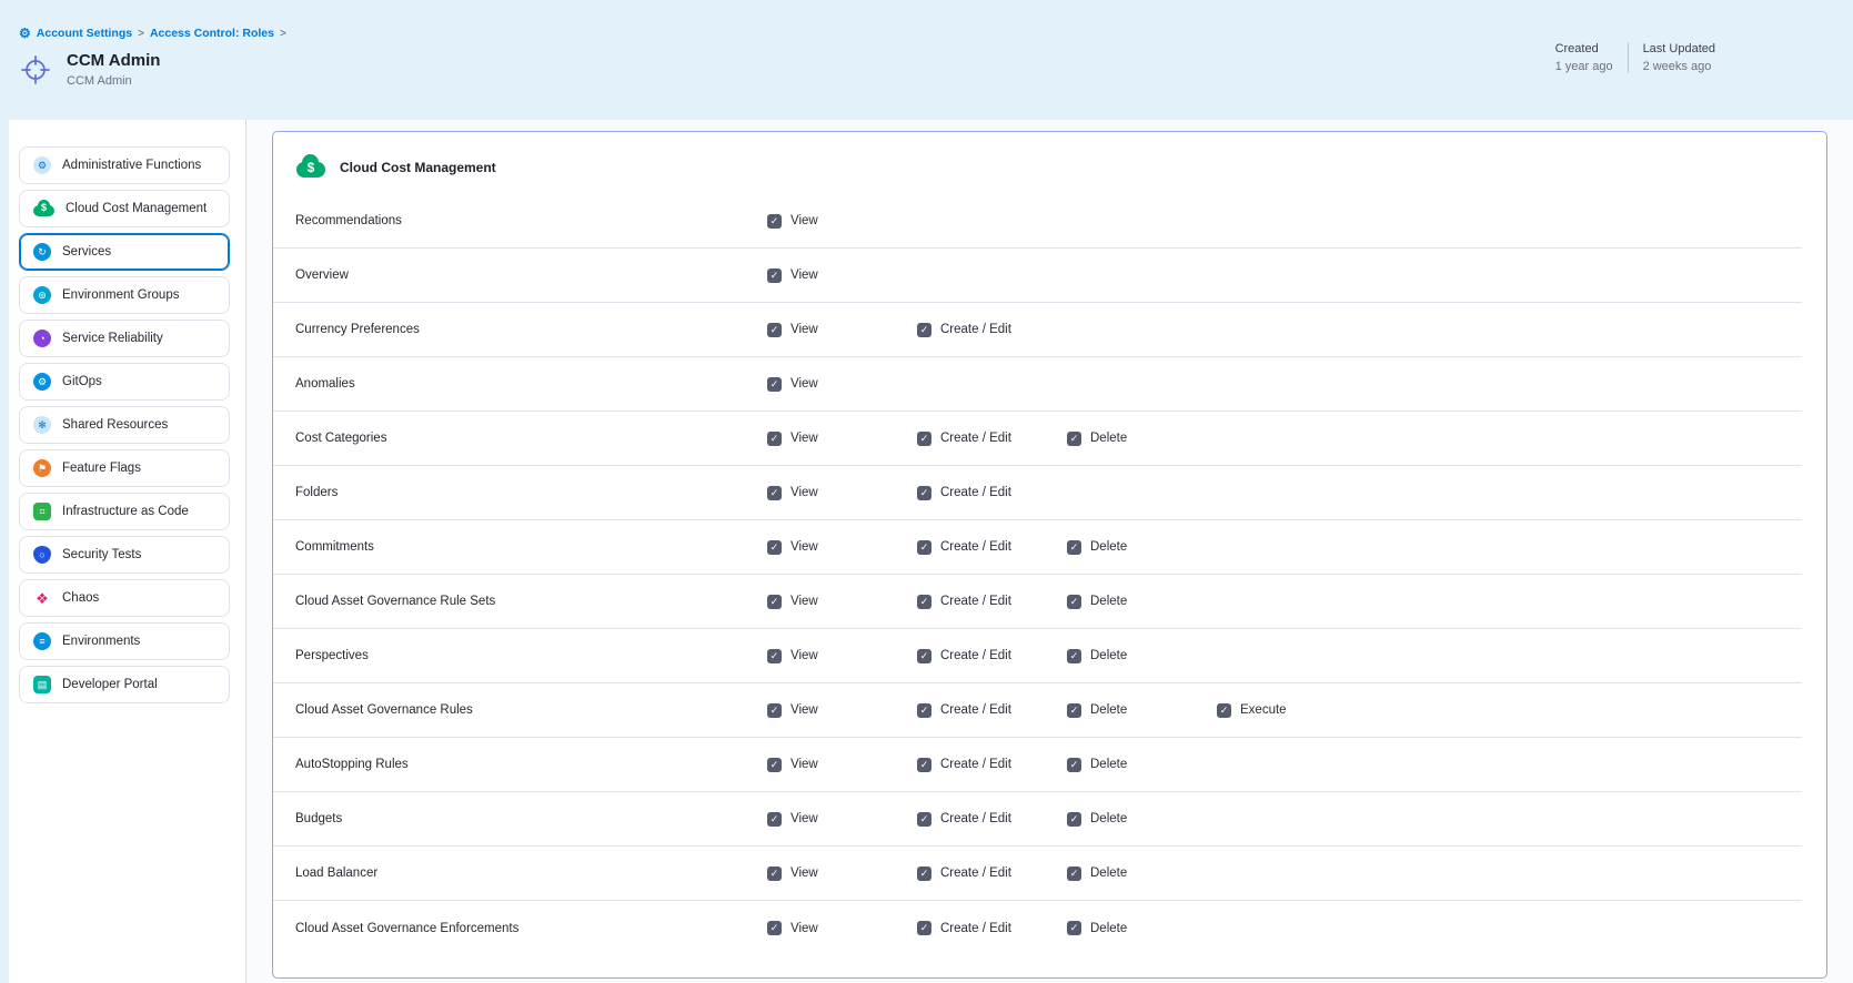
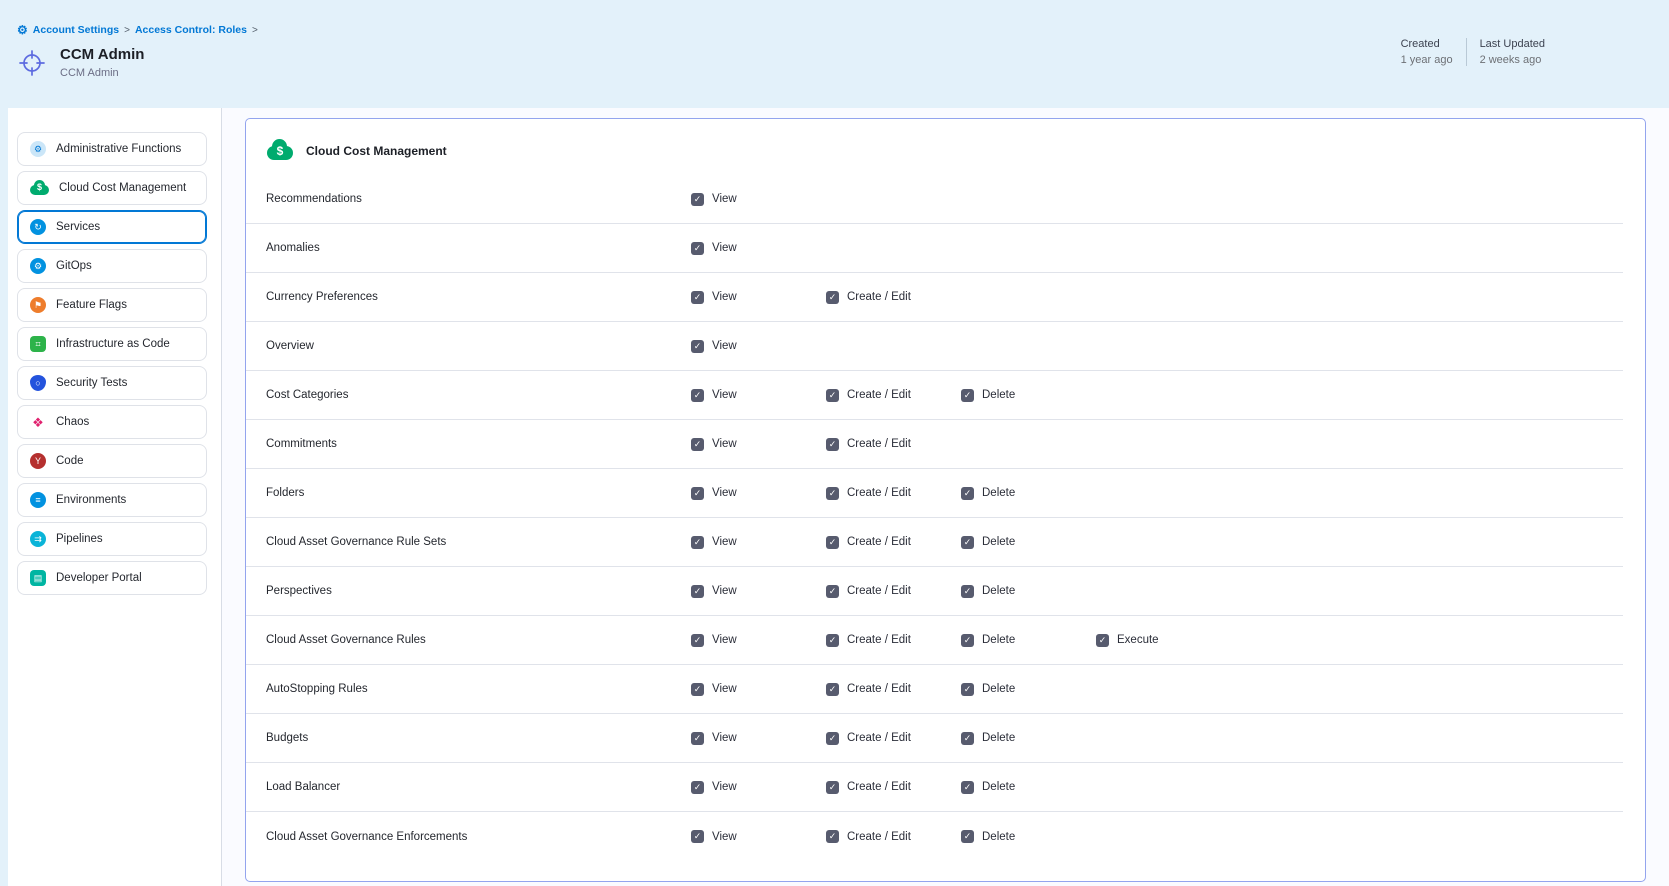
  ⚙
  Account Settings
  >
  Access Control: Roles
  >
  CCM Admin
  CCM Admin
  Created
  1 year ago
  Last Updated
  2 weeks ago
  ⚙
  Administrative Functions
  $
  Cloud Cost Management
  ↻
  Services
- ⊚
- Environment Groups
- ◔
- Service Reliability
  ⚙
  GitOps
- ✻
- Shared Resources
  ⚑
  Feature Flags
  ⌗
  Infrastructure as Code
  ○
  Security Tests
  ❖
  Chaos
+ Y
+ Code
  ≡
  Environments
+ ⇉
+ Pipelines
  ▤
  Developer Portal
  $
  Cloud Cost Management
  Recommendations
  ✓
  View
- Overview
+ Anomalies
  ✓
  View
  Currency Preferences
  ✓
  View
  ✓
  Create / Edit
- Anomalies
+ Overview
  ✓
  View
  Cost Categories
  ✓
  View
  ✓
  Create / Edit
  ✓
  Delete
- Folders
+ Commitments
  ✓
  View
  ✓
  Create / Edit
- Commitments
+ Folders
  ✓
  View
  ✓
  Create / Edit
  ✓
  Delete
  Cloud Asset Governance Rule Sets
  ✓
  View
  ✓
  Create / Edit
  ✓
  Delete
  Perspectives
  ✓
  View
  ✓
  Create / Edit
  ✓
  Delete
  Cloud Asset Governance Rules
  ✓
  View
  ✓
  Create / Edit
  ✓
  Delete
  ✓
  Execute
  AutoStopping Rules
  ✓
  View
  ✓
  Create / Edit
  ✓
  Delete
  Budgets
  ✓
  View
  ✓
  Create / Edit
  ✓
  Delete
  Load Balancer
  ✓
  View
  ✓
  Create / Edit
  ✓
  Delete
  Cloud Asset Governance Enforcements
  ✓
  View
  ✓
  Create / Edit
  ✓
  Delete
